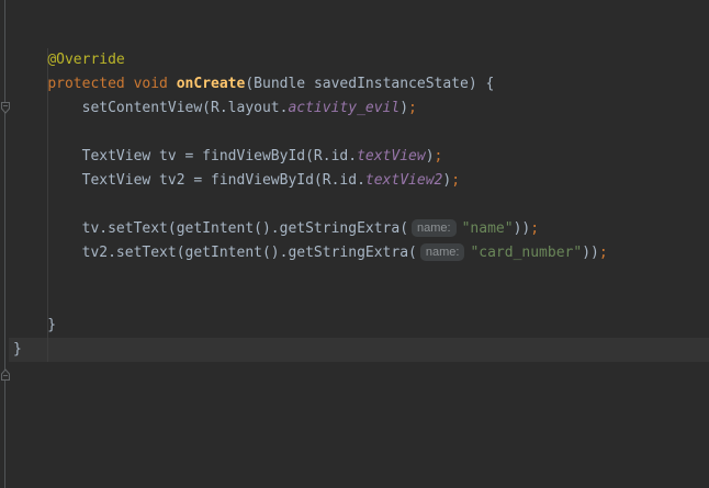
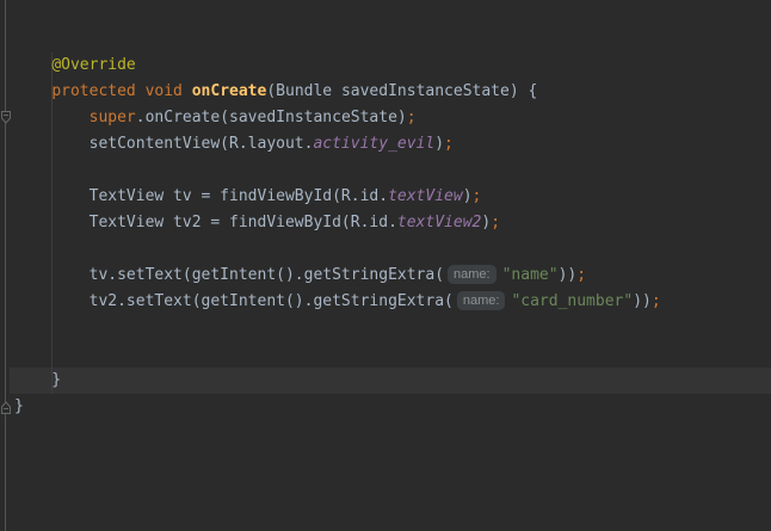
  @Override
  protected void onCreate(Bundle savedInstanceState) {
+ super.onCreate(savedInstanceState);
  setContentView(R.layout.activity_evil);
  TextView tv = findViewById(R.id.textView);
  TextView tv2 = findViewById(R.id.textView2);
  tv.setText(getIntent().getStringExtra( name: "name"));
  tv2.setText(getIntent().getStringExtra( name: "card_number"));
  }
  }
